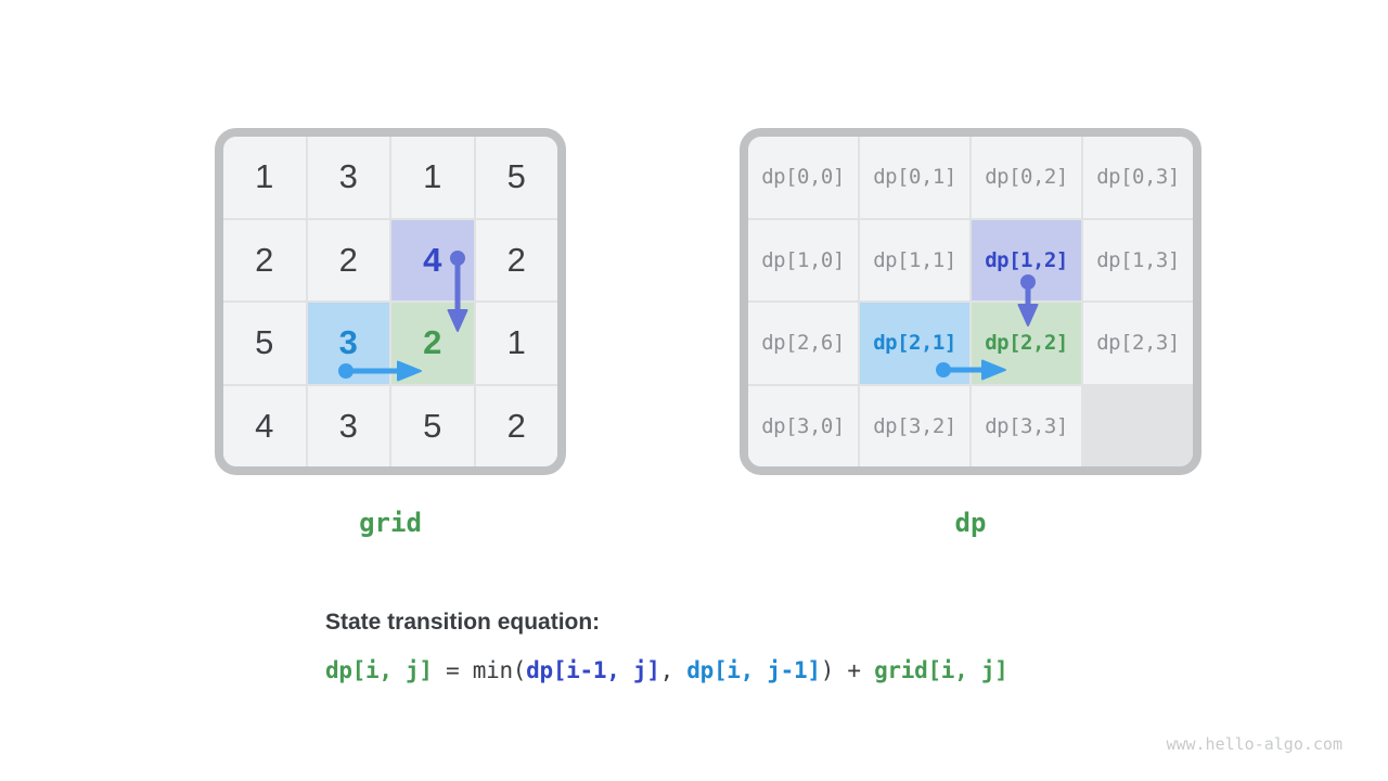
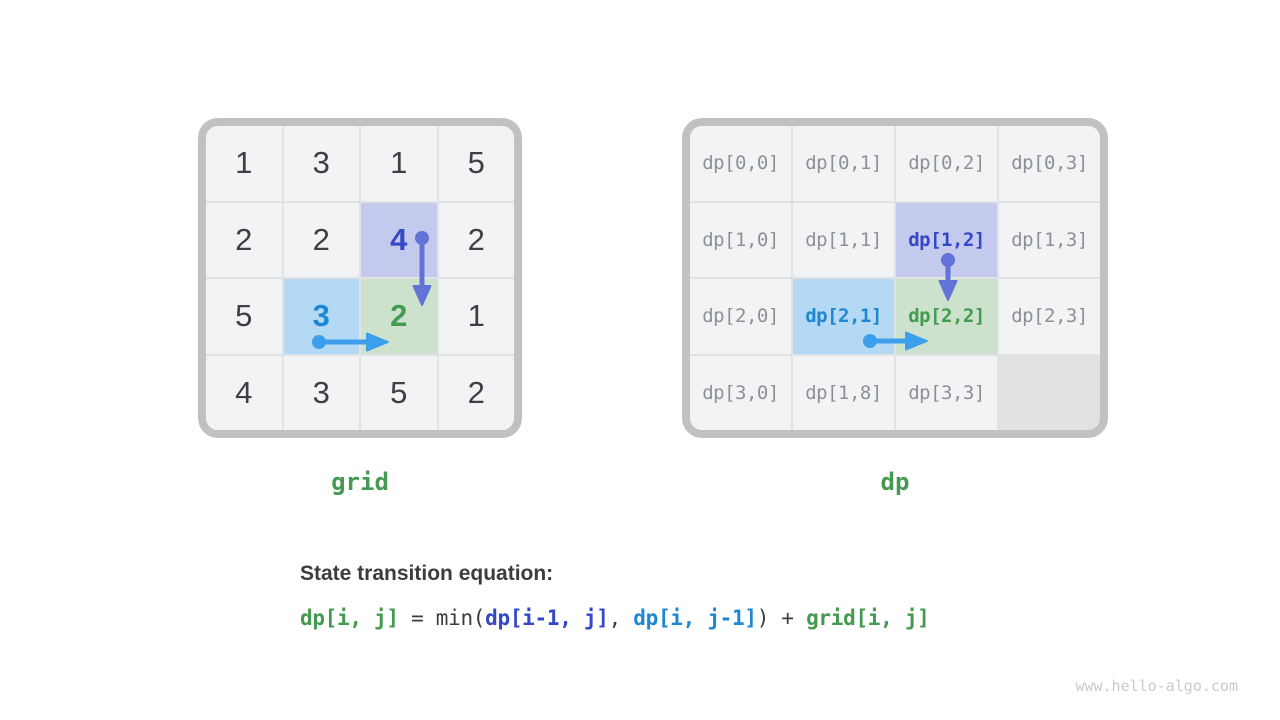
  1
  3
  1
  5
  2
  2
  4
  2
  5
  3
  2
  1
  4
  3
  5
  2
  dp[0,0]
  dp[0,1]
  dp[0,2]
  dp[0,3]
  dp[1,0]
  dp[1,1]
  dp[1,2]
  dp[1,3]
- dp[2,6]
+ dp[2,0]
  dp[2,1]
  dp[2,2]
  dp[2,3]
  dp[3,0]
- dp[3,2]
+ dp[1,8]
  dp[3,3]
  grid
  dp
  State transition equation:
  dp[i, j] = min(dp[i-1, j], dp[i, j-1]) + grid[i, j]
  www.hello-algo.com
